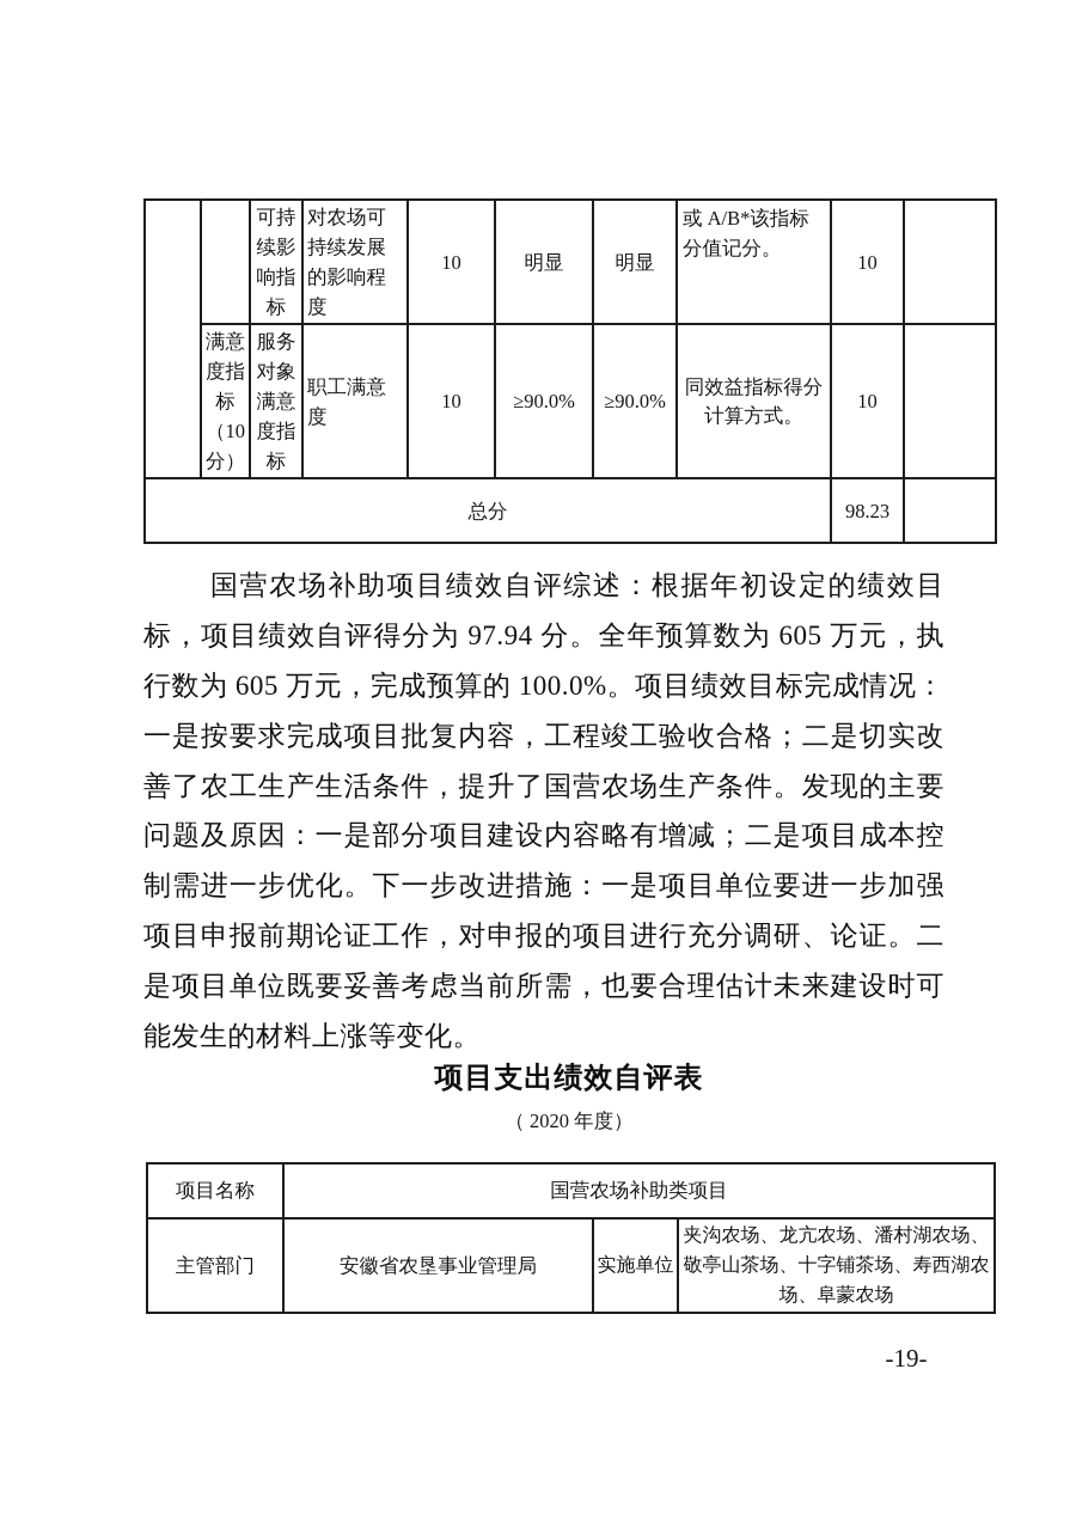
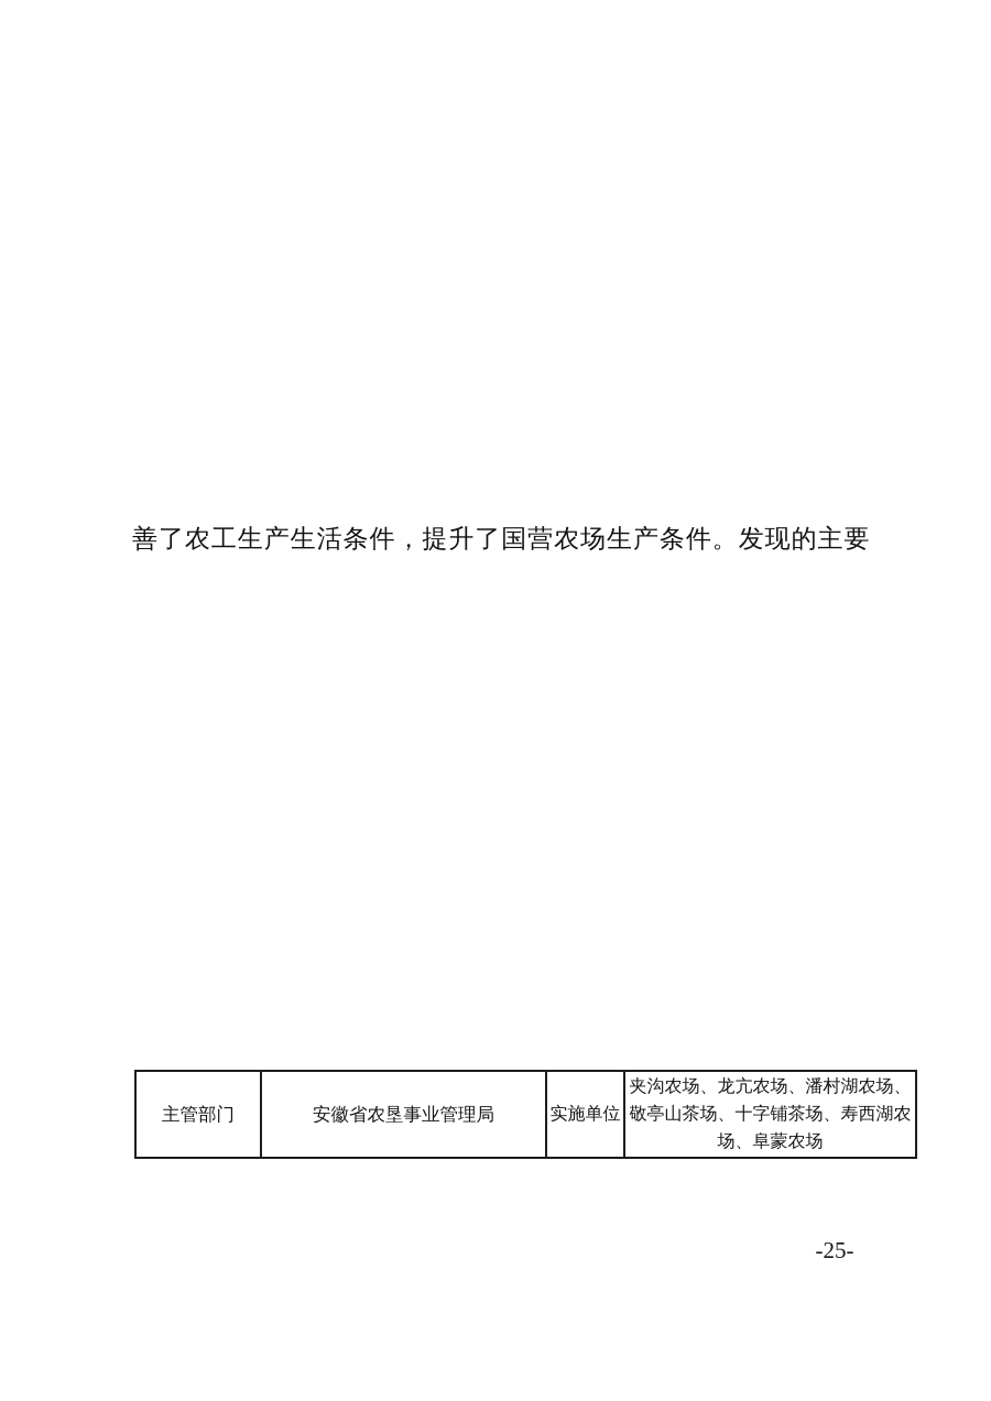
- 		可持续影响指标	对农场可持续发展的影响程度	10	明显	明显	或 A/B*该指标分值记分。	10
- 满意度指标（10分）	服务对象满意度指标	职工满意度	10	≥90.0%	≥90.0%	同效益指标得分计算方式。	10
- 总分	98.23
- 国营农场补助项目绩效自评综述：根据年初设定的绩效目
- 标，项目绩效自评得分为 97.94 分。全年预算数为 605 万元，执
- 行数为 605 万元，完成预算的 100.0%。项目绩效目标完成情况：
- 一是按要求完成项目批复内容，工程竣工验收合格；二是切实改
  善了农工生产生活条件，提升了国营农场生产条件。发现的主要
- 问题及原因：一是部分项目建设内容略有增减；二是项目成本控
- 制需进一步优化。下一步改进措施：一是项目单位要进一步加强
- 项目申报前期论证工作，对申报的项目进行充分调研、论证。二
- 是项目单位既要妥善考虑当前所需，也要合理估计未来建设时可
- 能发生的材料上涨等变化。
- 项目支出绩效自评表
- （ 2020 年度）
- 项目名称	国营农场补助类项目
  主管部门	安徽省农垦事业管理局	实施单位	夹沟农场、龙亢农场、潘村湖农场、敬亭山茶场、十字铺茶场、寿西湖农场、阜蒙农场
- -19-
+ -25-
